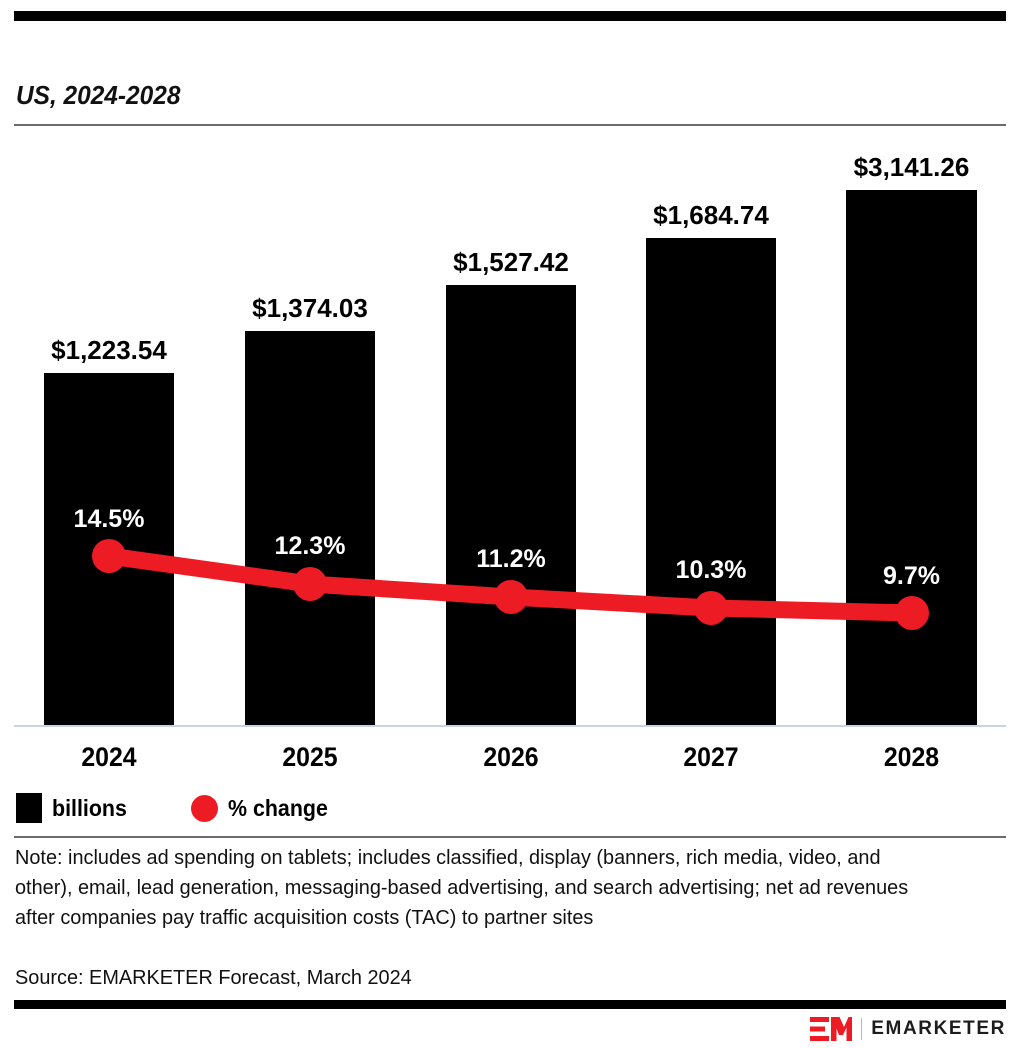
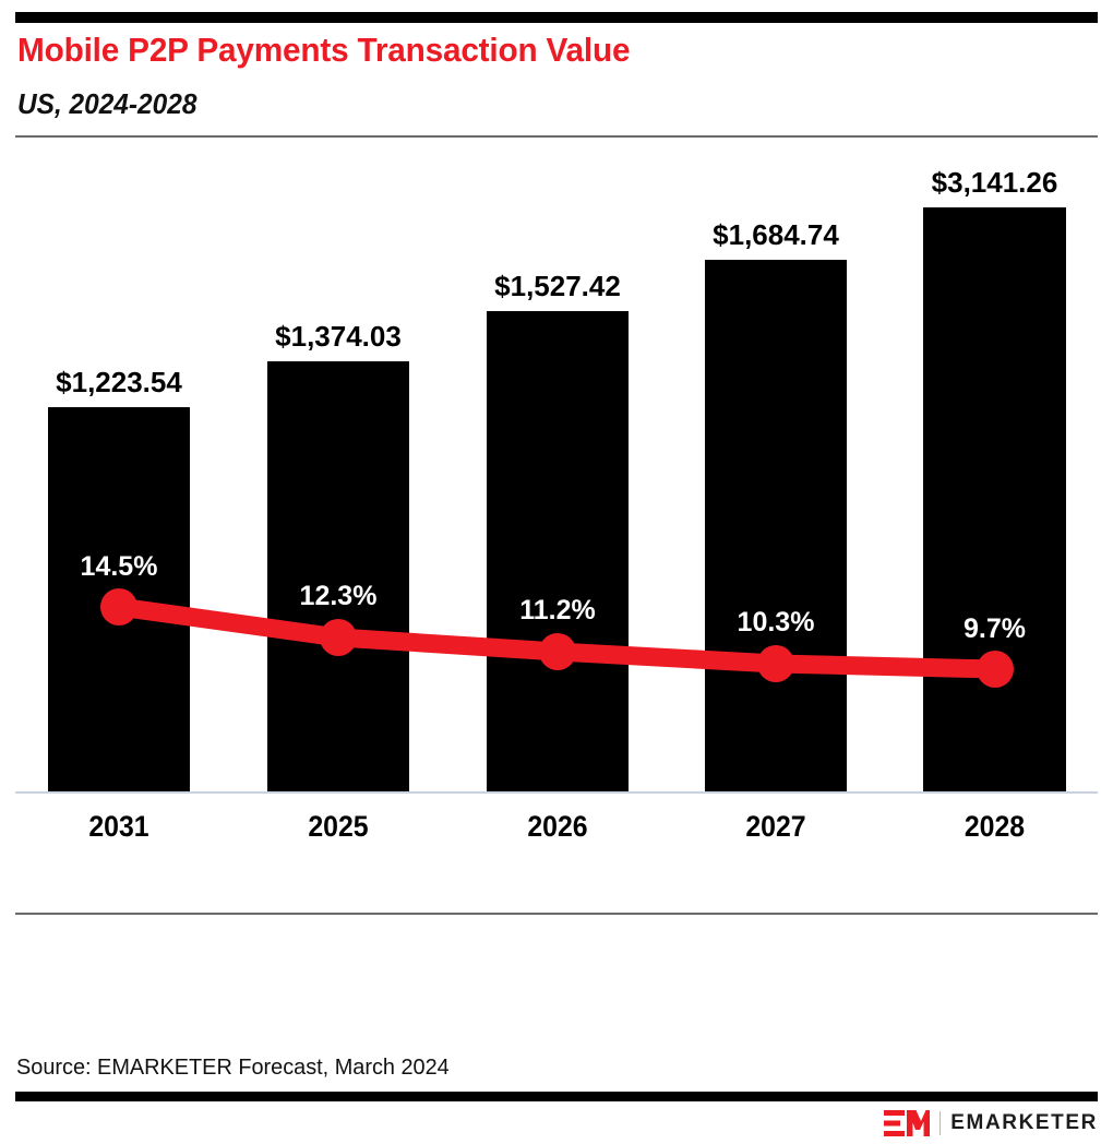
+ Mobile P2P Payments Transaction Value
  US, 2024-2028
  $1,223.54
  $1,374.03
  $1,527.42
  $1,684.74
  $3,141.26
  14.5%
  12.3%
  11.2%
  10.3%
  9.7%
- 2024
+ 2031
  2025
  2026
  2027
  2028
- billions
- % change
- Note: includes ad spending on tablets; includes classified, display (banners, rich media, video, and other), email, lead generation, messaging-based advertising, and search advertising; net ad revenues after companies pay traffic acquisition costs (TAC) to partner sites
  Source: EMARKETER Forecast, March 2024
  EMARKETER
